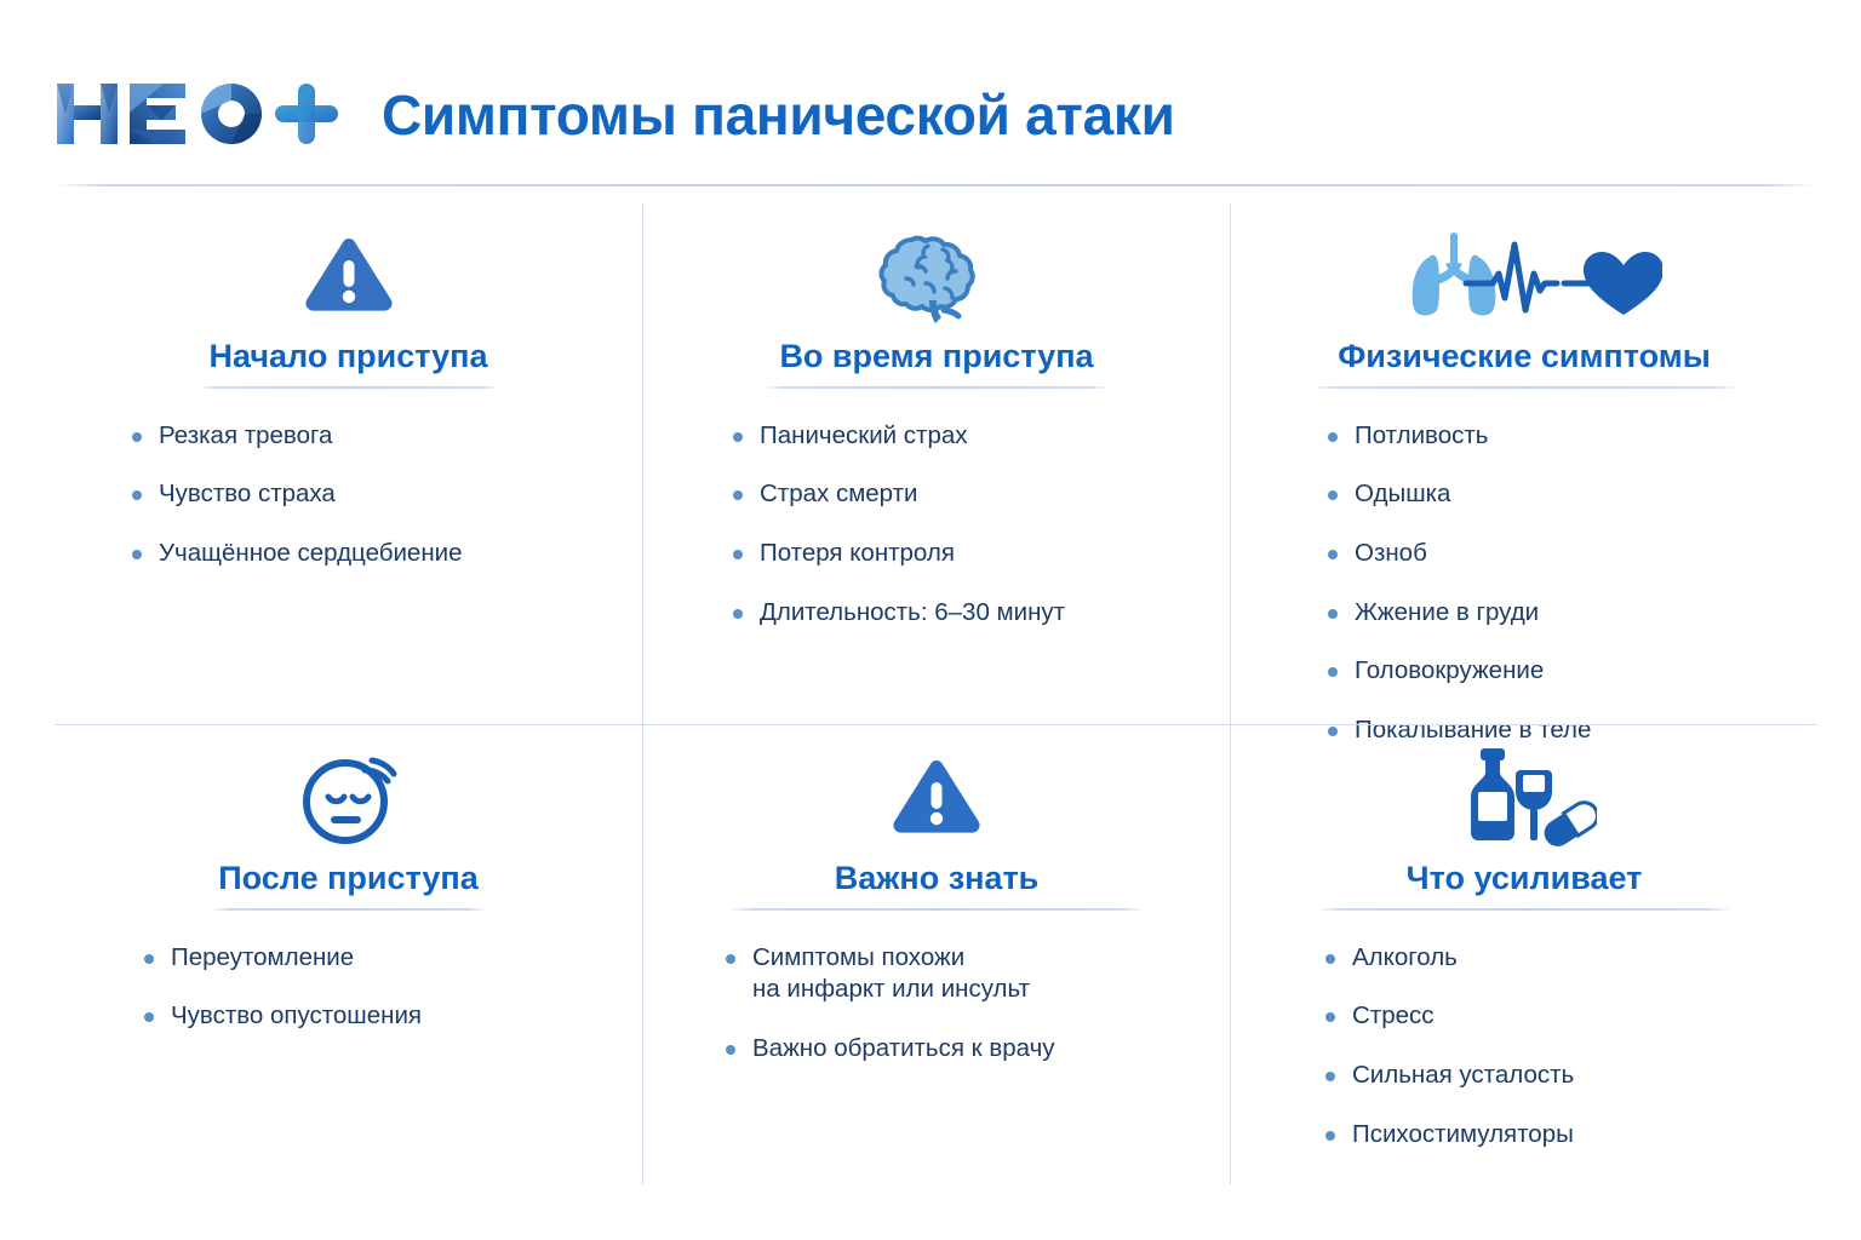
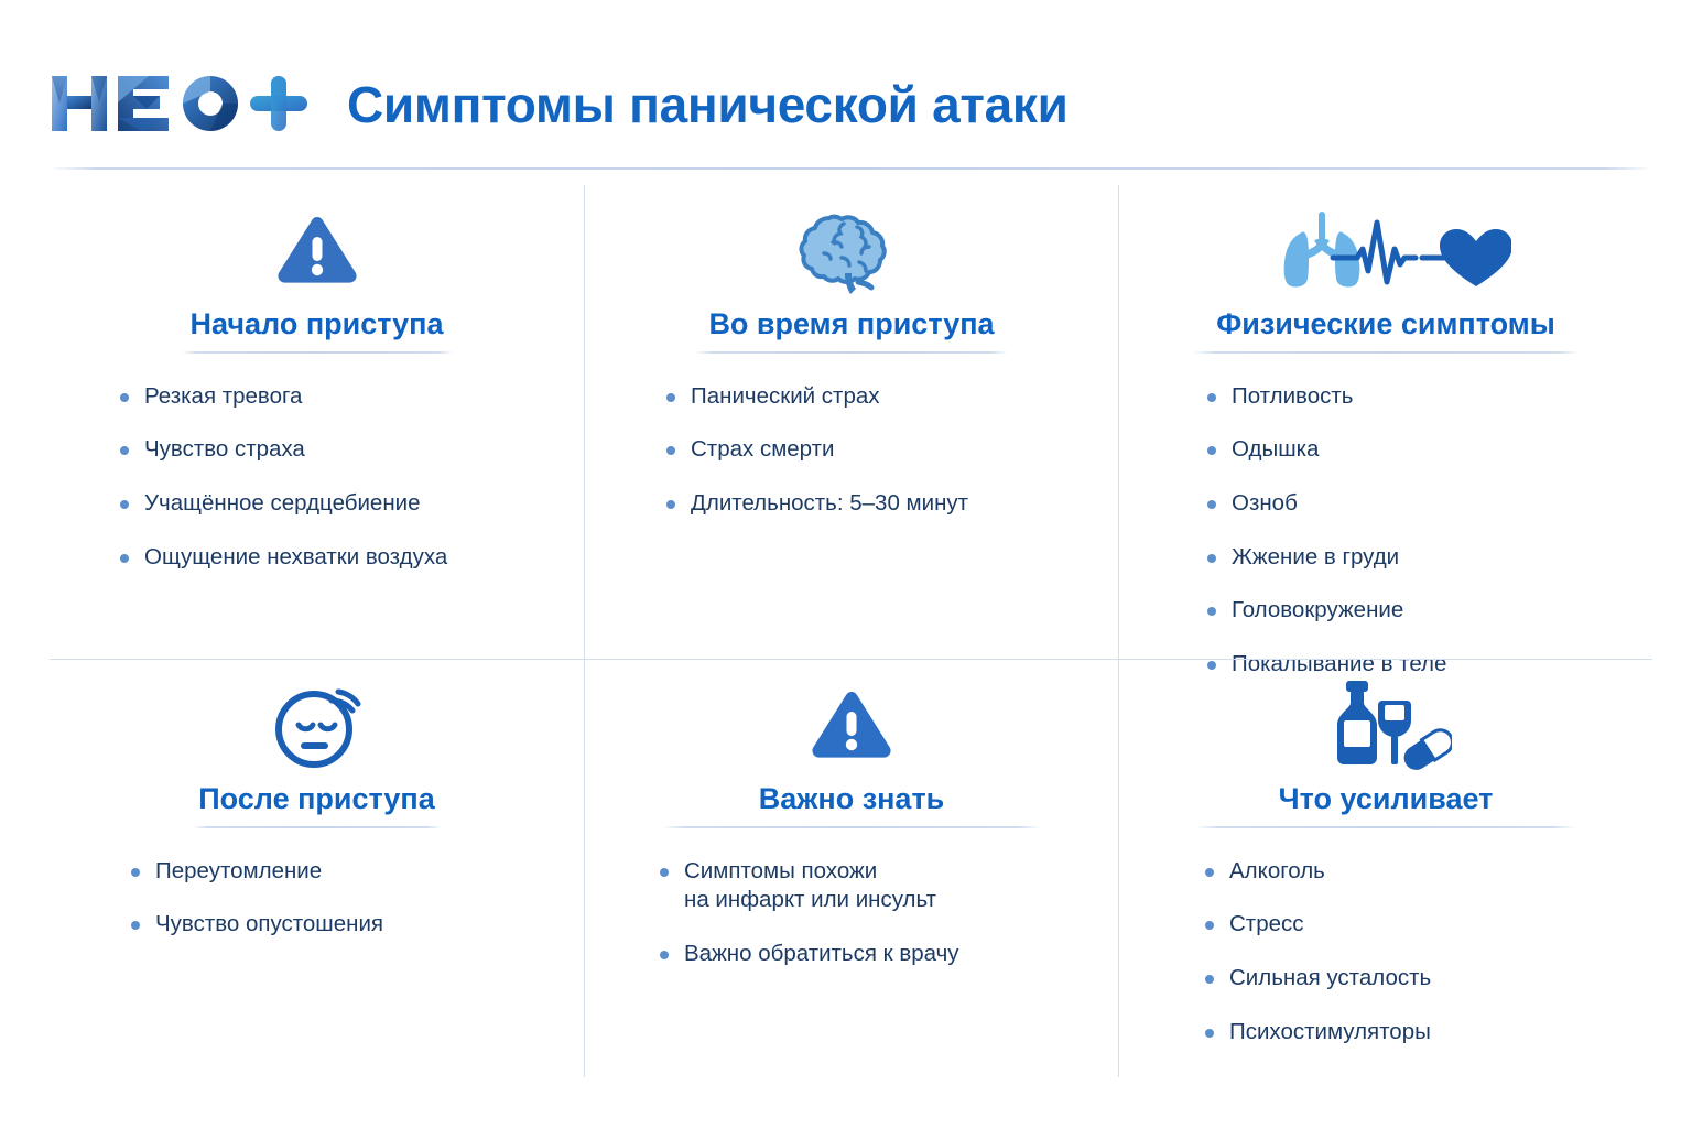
  Симптомы панической атаки
  Начало приступа
  Резкая тревога
  Чувство страха
  Учащённое сердцебиение
+ Ощущение нехватки воздуха
  Во время приступа
  Панический страх
  Страх смерти
- Потеря контроля
- Длительность: 6–30 минут
+ Длительность: 5–30 минут
  Физические симптомы
  Потливость
  Одышка
  Озноб
  Жжение в груди
  Головокружение
  Покалывание в теле
  После приступа
  Переутомление
  Чувство опустошения
  Важно знать
  Симптомы похожи
  на инфаркт или инсульт
  Важно обратиться к врачу
  Что усиливает
  Алкоголь
  Стресс
  Сильная усталость
  Психостимуляторы
